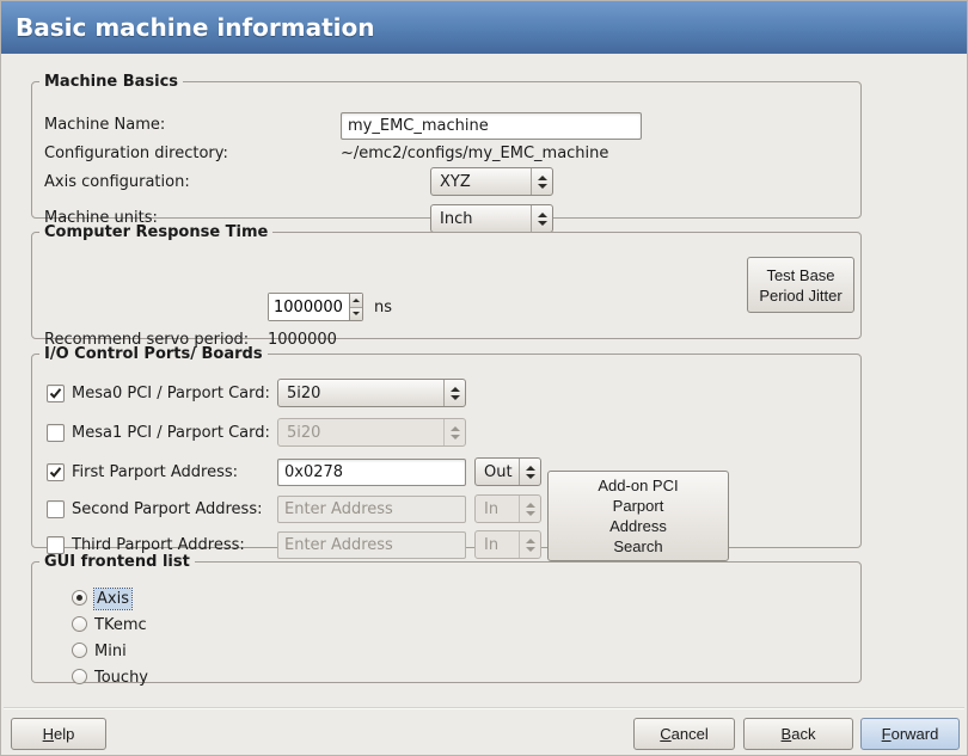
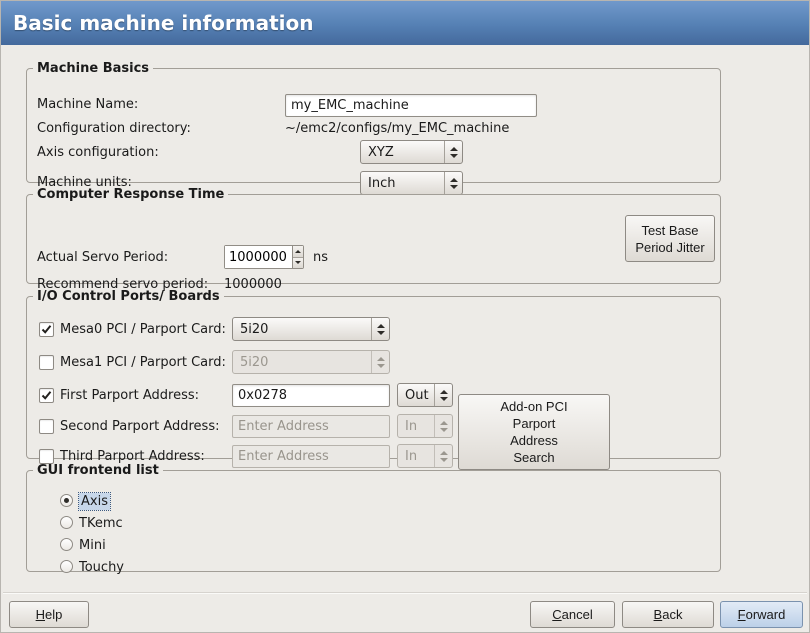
  Basic machine information
  Machine Basics
  Machine Name:
  my_EMC_machine
  Configuration directory:
  ~/emc2/configs/my_EMC_machine
  Axis configuration:
  XYZ
  Machine units:
  Inch
  Computer Response Time
  Test Base
  Period Jitter
+ Actual Servo Period:
  1000000
  ns
  Recommend servo period:
  1000000
  I/O Control Ports/ Boards
  Mesa0 PCI / Parport Card:
  5i20
  Mesa1 PCI / Parport Card:
  5i20
  First Parport Address:
  0x0278
  Out
  Second Parport Address:
  Enter Address
  In
  Third Parport Address:
  Enter Address
  In
  Add-on PCI
  Parport
  Address
  Search
  GUI frontend list
  Axis
  TKemc
  Mini
  Touchy
  H
  elp
  C
  ancel
  B
  ack
  F
  orward
